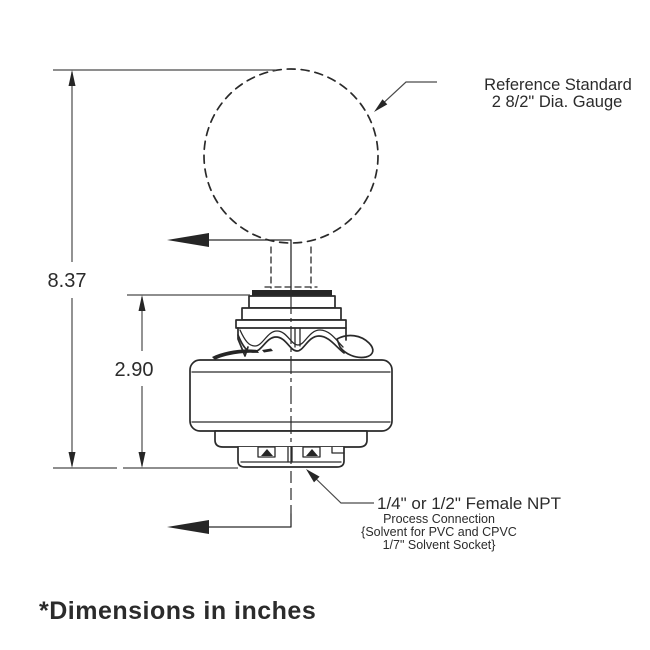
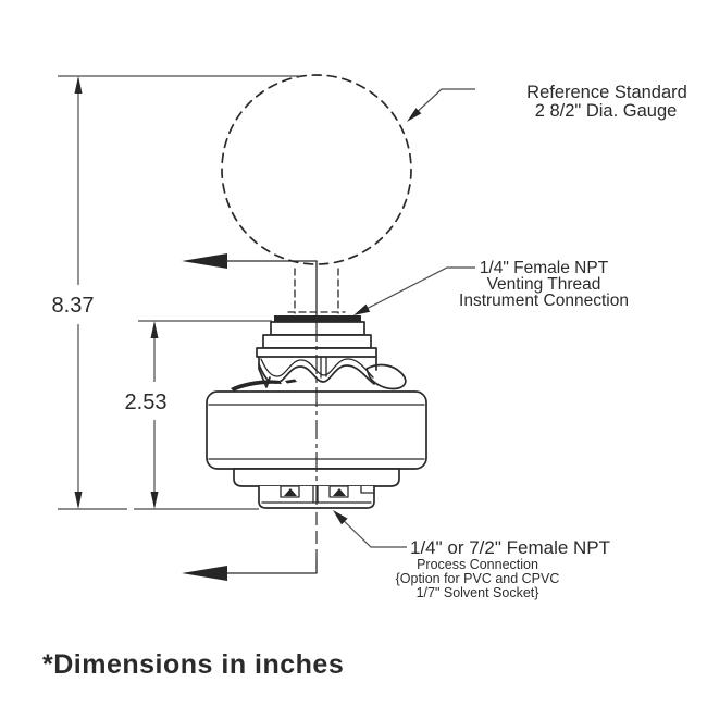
  8.37
- 2.90
+ 2.53
  Reference Standard
  2 8/2" Dia. Gauge
+ 1/4" Female NPT
+ Venting Thread
+ Instrument Connection
- 1/4" or 1/2" Female NPT
+ 1/4" or 7/2" Female NPT
  Process Connection
- {Solvent for PVC and CPVC
+ {Option for PVC and CPVC
  1/7" Solvent Socket}
  *Dimensions in inches
